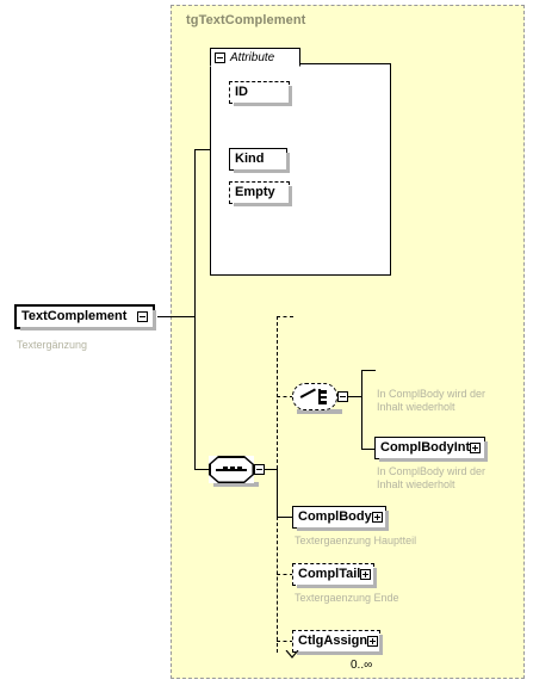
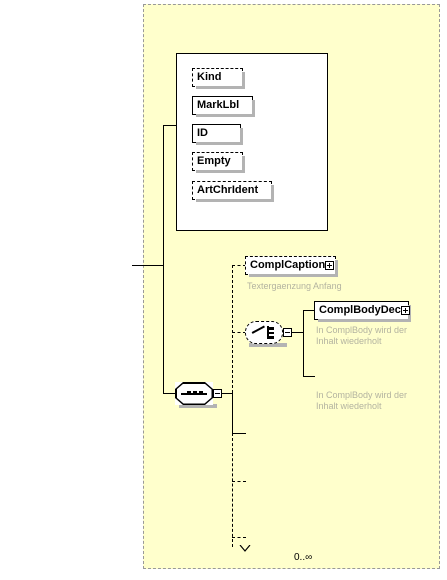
- tgTextComplement
- TextComplement
- Textergänzung
- Attribute
- ID
+ Kind
+ MarkLbl
- Kind
+ ID
  Empty
+ ArtChrIdent
+ ComplCaption
+ Textergaenzung Anfang
+ ComplBodyDec
  In ComplBody wird der
  Inhalt wiederholt
- ComplBodyInt
  In ComplBody wird der
  Inhalt wiederholt
- ComplBody
- Textergaenzung Hauptteil
- ComplTail
- Textergaenzung Ende
- CtlgAssign
  0..∞
